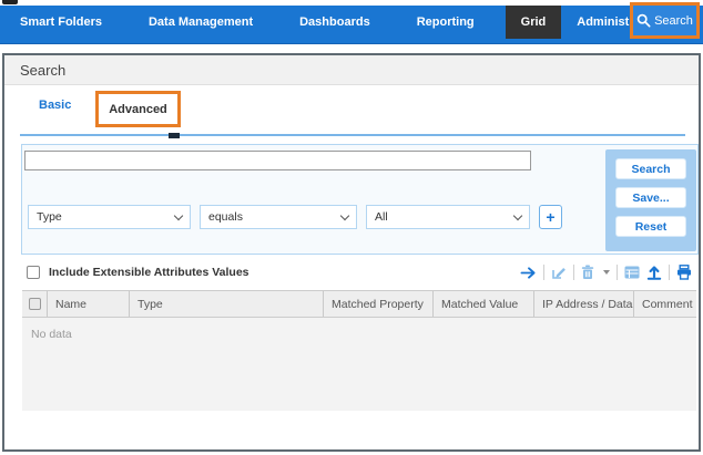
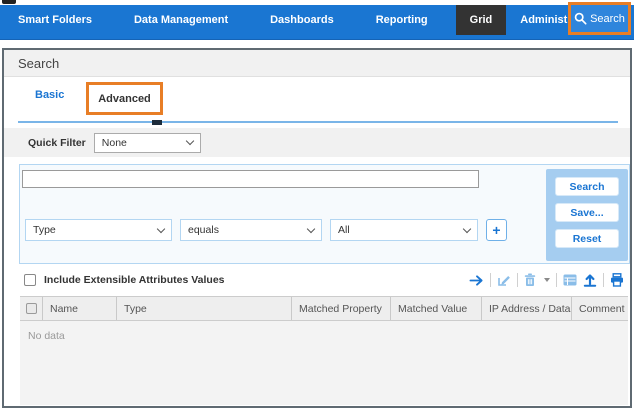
  Smart Folders
  Data Management
  Dashboards
  Reporting
  Grid
  Search
  Search
  Basic
  Advanced
+ Quick Filter
+ None
  Type
  equals
  All
  +
  Search
  Save...
  Reset
  Include Extensible Attributes Values
  Name
  Type
  Matched Property
  Matched Value
  IP Address / Data
  Comment
  No data
